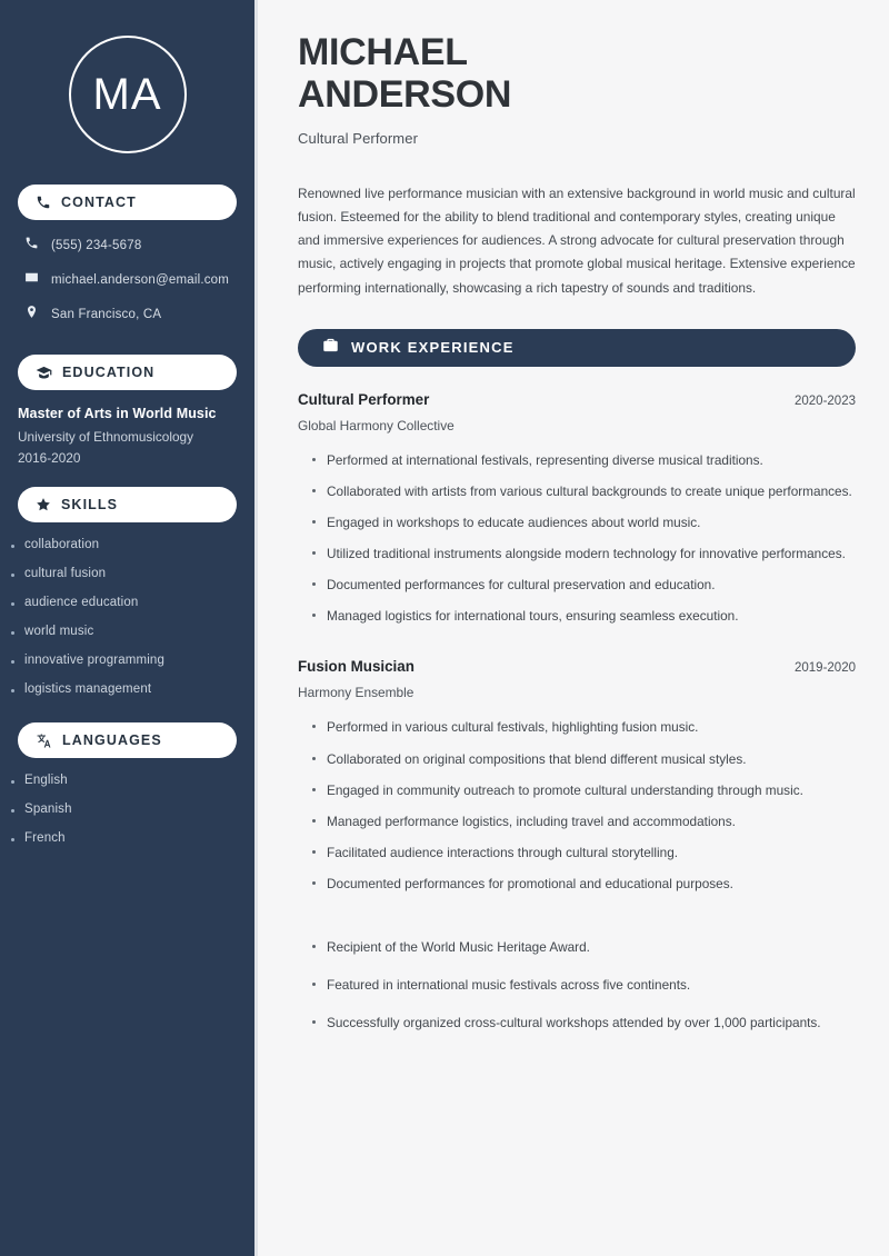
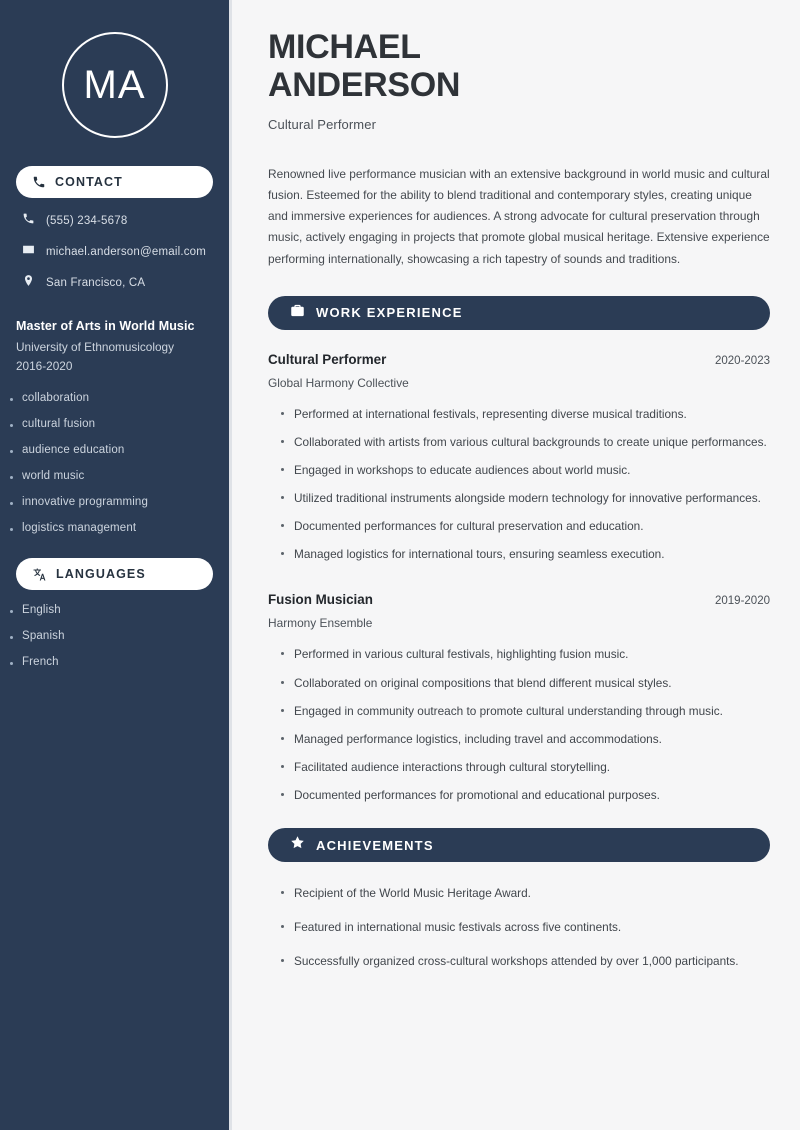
  MA
  CONTACT
  (555) 234-5678
  michael.anderson@email.com
  San Francisco, CA
- EDUCATION
  Master of Arts in World Music
  University of Ethnomusicology
  2016-2020
- SKILLS
  collaboration
  cultural fusion
  audience education
  world music
  innovative programming
  logistics management
  LANGUAGES
  English
  Spanish
  French
  MICHAEL
  ANDERSON
  Cultural Performer
  Renowned live performance musician with an extensive background in world music and cultural fusion. Esteemed for the ability to blend traditional and contemporary styles, creating unique and immersive experiences for audiences. A strong advocate for cultural preservation through music, actively engaging in projects that promote global musical heritage. Extensive experience performing internationally, showcasing a rich tapestry of sounds and traditions.
  WORK EXPERIENCE
  Cultural Performer
  2020-2023
  Global Harmony Collective
  Performed at international festivals, representing diverse musical traditions.
  Collaborated with artists from various cultural backgrounds to create unique performances.
  Engaged in workshops to educate audiences about world music.
  Utilized traditional instruments alongside modern technology for innovative performances.
  Documented performances for cultural preservation and education.
  Managed logistics for international tours, ensuring seamless execution.
  Fusion Musician
  2019-2020
  Harmony Ensemble
  Performed in various cultural festivals, highlighting fusion music.
  Collaborated on original compositions that blend different musical styles.
  Engaged in community outreach to promote cultural understanding through music.
  Managed performance logistics, including travel and accommodations.
  Facilitated audience interactions through cultural storytelling.
  Documented performances for promotional and educational purposes.
+ ACHIEVEMENTS
  Recipient of the World Music Heritage Award.
  Featured in international music festivals across five continents.
  Successfully organized cross-cultural workshops attended by over 1,000 participants.
